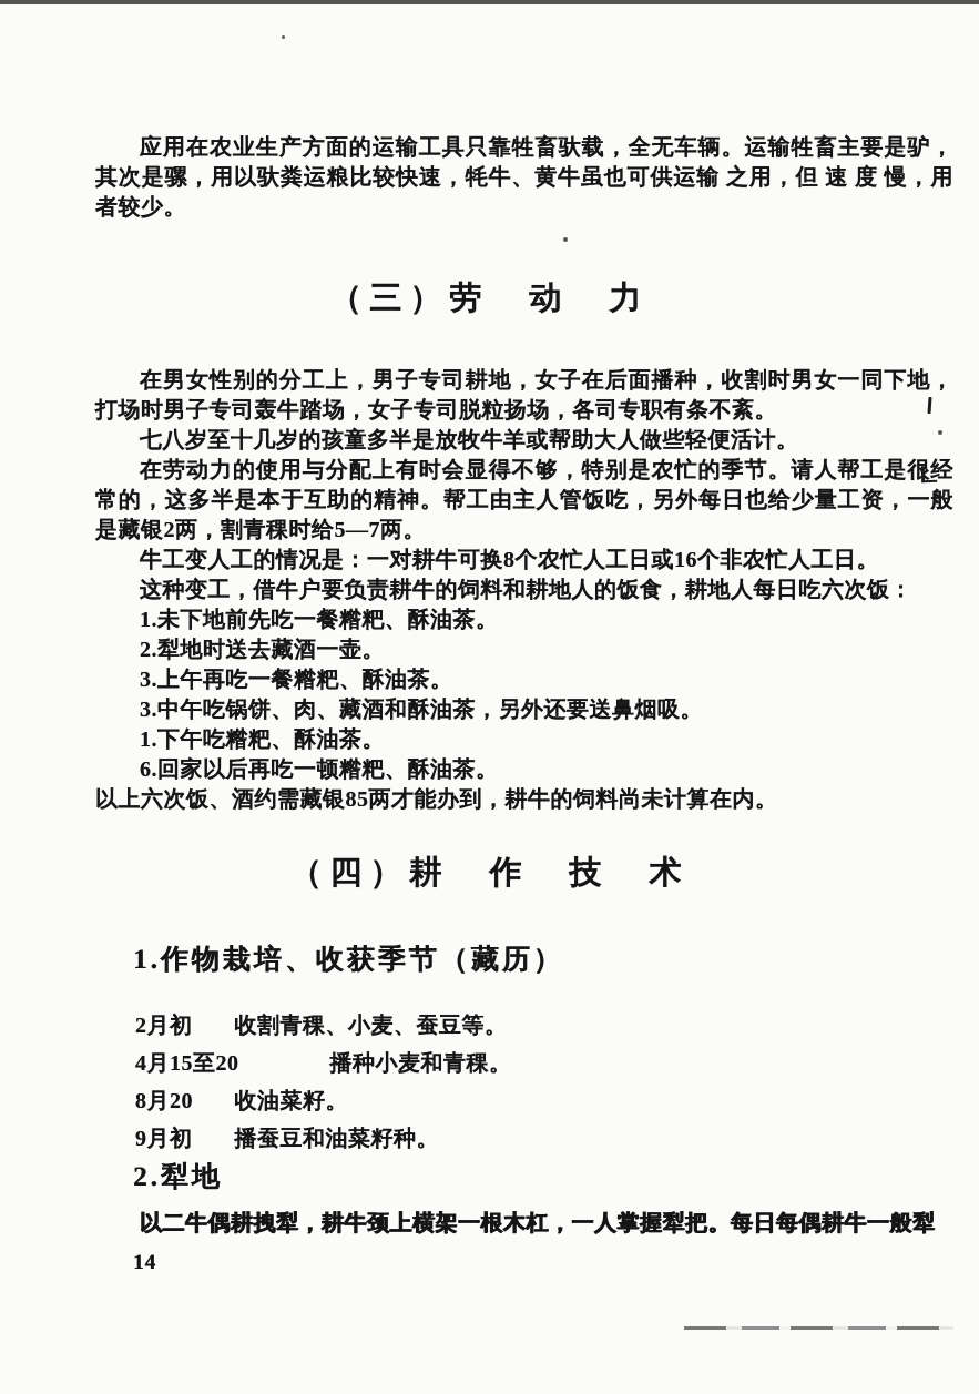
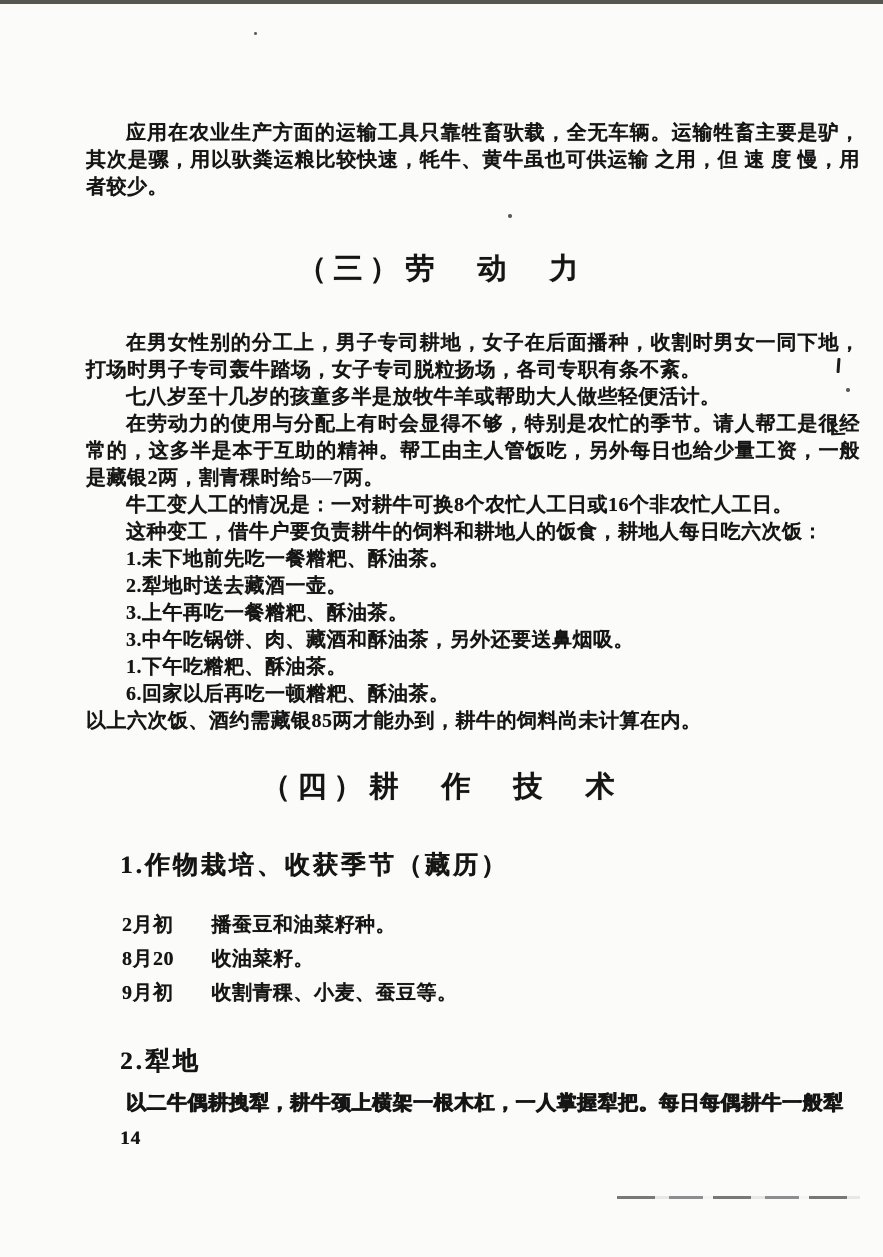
  应用在农业生产方面的运输工具只靠牲畜驮载，全无车辆。运输牲畜主要是驴，其次是骡，用以驮粪运粮比较快速，牦牛、黄牛虽也可供运输 之用，但 速 度 慢，用者较少。
  （三）劳 动 力
  在男女性别的分工上，男子专司耕地，女子在后面播种，收割时男女一同下地，打场时男子专司轰牛踏场，女子专司脱粒扬场，各司专职有条不紊。
  七八岁至十几岁的孩童多半是放牧牛羊或帮助大人做些轻便活计。
  在劳动力的使用与分配上有时会显得不够，特别是农忙的季节。请人帮工是很经常的，这多半是本于互助的精神。帮工由主人管饭吃，另外每日也给少量工资，一般是藏银2两，割青稞时给5—7两。
  牛工变人工的情况是：一对耕牛可换8个农忙人工日或16个非农忙人工日。
  这种变工，借牛户要负责耕牛的饲料和耕地人的饭食，耕地人每日吃六次饭：
  1.未下地前先吃一餐糌粑、酥油茶。
  2.犁地时送去藏酒一壶。
  3.上午再吃一餐糌粑、酥油茶。
  3.中午吃锅饼、肉、藏酒和酥油茶，另外还要送鼻烟吸。
  1.下午吃糌粑、酥油茶。
  6.回家以后再吃一顿糌粑、酥油茶。
  以上六次饭、酒约需藏银85两才能办到，耕牛的饲料尚未计算在内。
  （四）耕 作 技 术
  1.作物栽培、收获季节（藏历）
- 2月初 收割青稞、小麦、蚕豆等。
+ 2月初 播蚕豆和油菜籽种。
- 4月15至20 播种小麦和青稞。
  8月20 收油菜籽。
- 9月初 播蚕豆和油菜籽种。
+ 9月初 收割青稞、小麦、蚕豆等。
  2.犁地
  以二牛偶耕拽犁，耕牛颈上横架一根木杠，一人掌握犁把。每日每偶耕牛一般犁
  14
